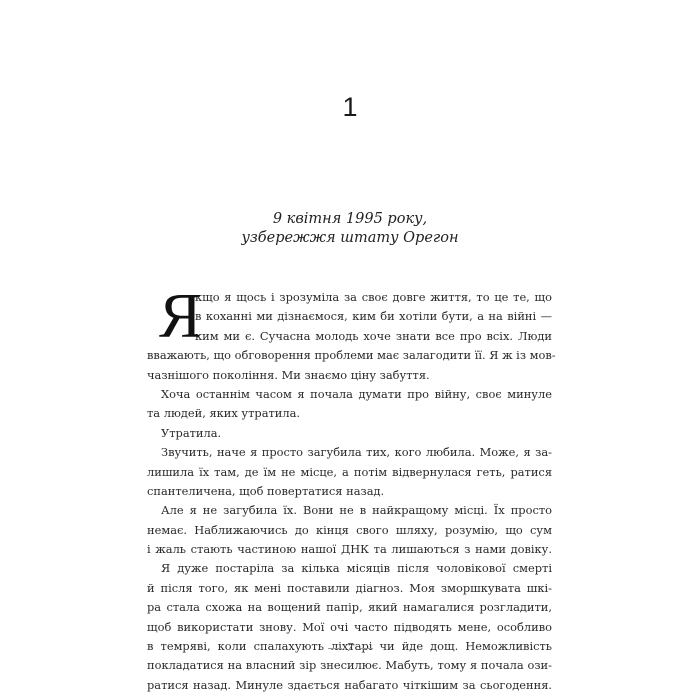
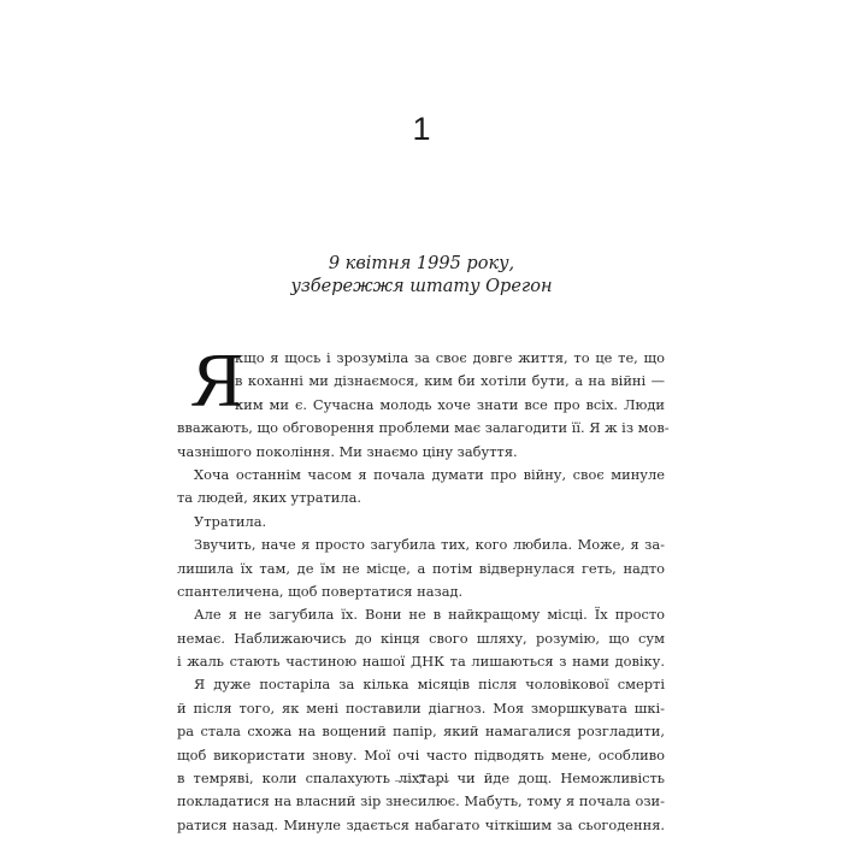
  1
  9 квітня 1995 року,
  узбережжя штату Орегон
  Я
  кщо я щось і зрозуміла за своє довге життя, то це те, що
  в коханні ми дізнаємося, ким би хотіли бути, а на війні —
  ким ми є. Сучасна молодь хоче знати все про всіх. Люди
  вважають, що обговорення проблеми має залагодити її. Я ж із мов-
  чазнішого покоління. Ми знаємо ціну забуття.
  Хоча останнім часом я почала думати про війну, своє минуле
  та людей, яких утратила.
  Утратила.
  Звучить, наче я просто загубила тих, кого любила. Може, я за-
- лишила їх там, де їм не місце, а потім відвернулася геть, ратися
+ лишила їх там, де їм не місце, а потім відвернулася геть, надто
  спантеличена, щоб повертатися назад.
  Але я не загубила їх. Вони не в найкращому місці. Їх просто
  немає. Наближаючись до кінця свого шляху, розумію, що сум
  і жаль стають частиною нашої ДНК та лишаються з нами довіку.
  Я дуже постаріла за кілька місяців після чоловікової смерті
  й після того, як мені поставили діагноз. Моя зморшкувата шкі-
  ра стала схожа на вощений папір, який намагалися розгладити,
  щоб використати знову. Мої очі часто підводять мене, особливо
  в темряві, коли спалахують ліхтарі чи йде дощ. Неможливість
  покладатися на власний зір знесилює. Мабуть, тому я почала ози-
  ратися назад. Минуле здається набагато чіткішим за сьогодення.
  7
